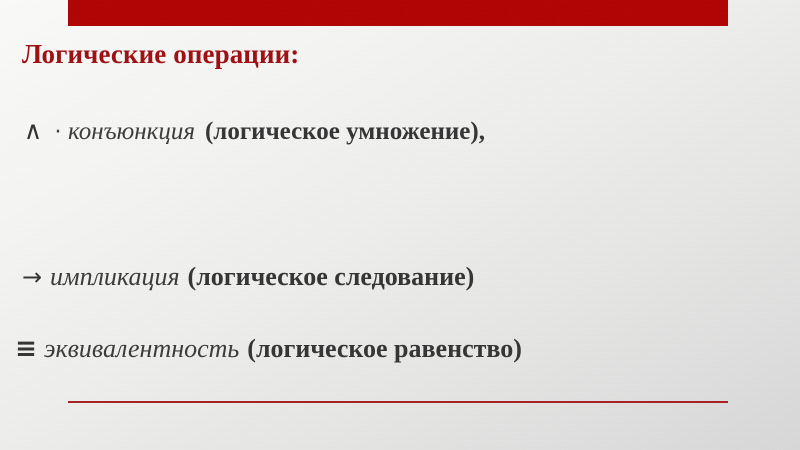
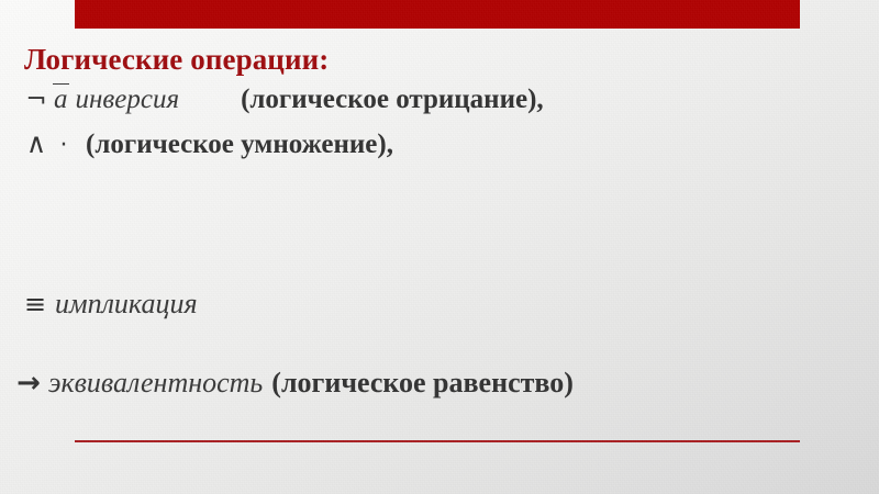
  Логические операции:
+ ¬
+ a
+ инверсия
+ (логическое отрицание),
  ∧
  ·
- конъюнкция
  (логическое умножение),
- →
+ ≡
  импликация
- (логическое следование)
- ≡
+ →
  эквивалентность
  (логическое равенство)
